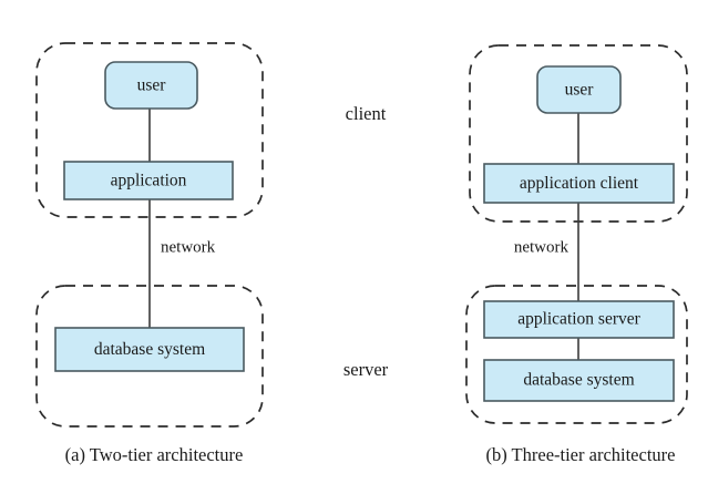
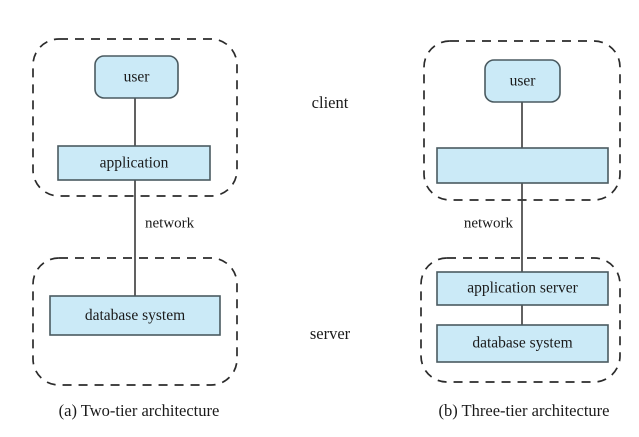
  user
  application
  database system
  network
  (a) Two-tier architecture
  client
  server
  user
- application client
  application server
  database system
  network
  (b) Three-tier architecture
